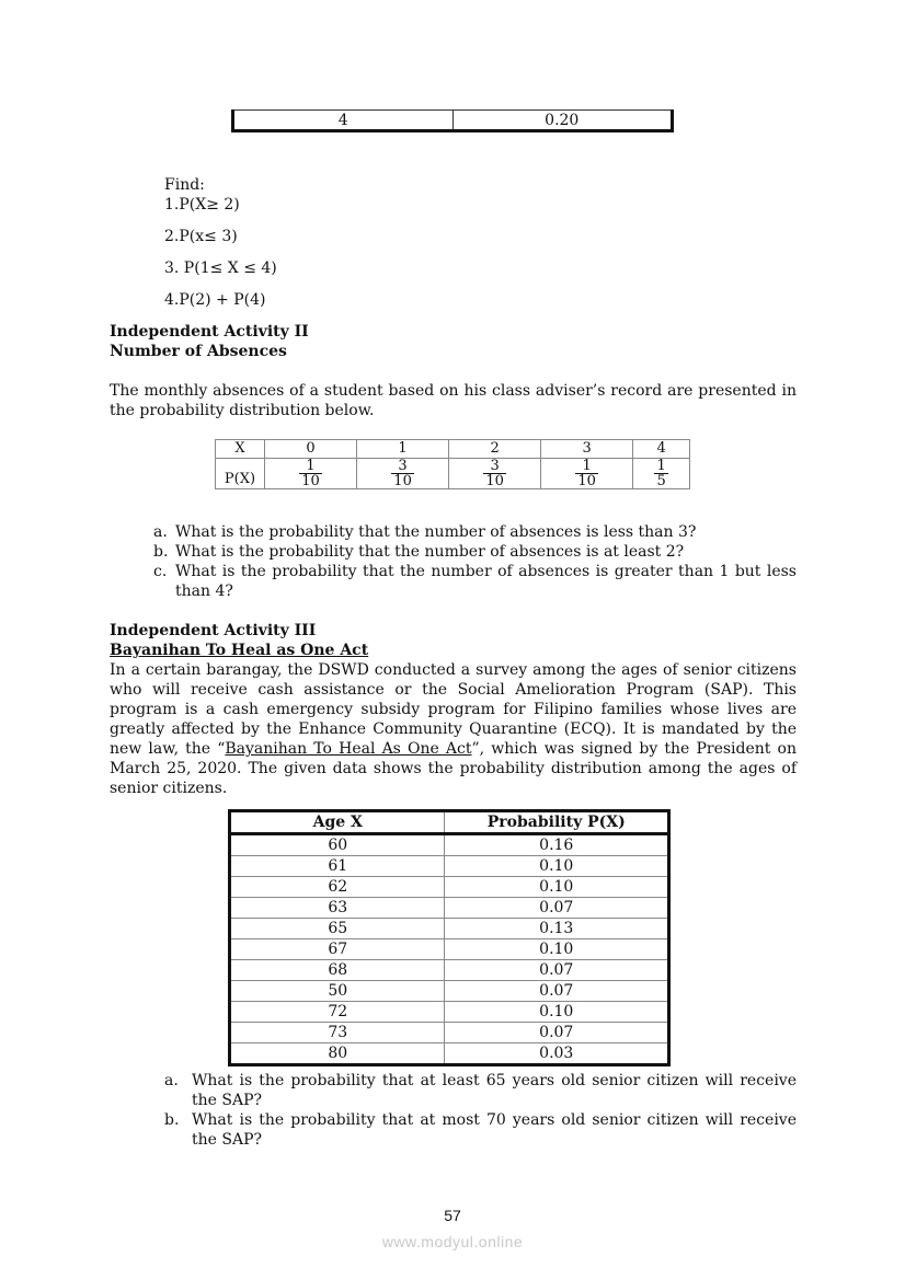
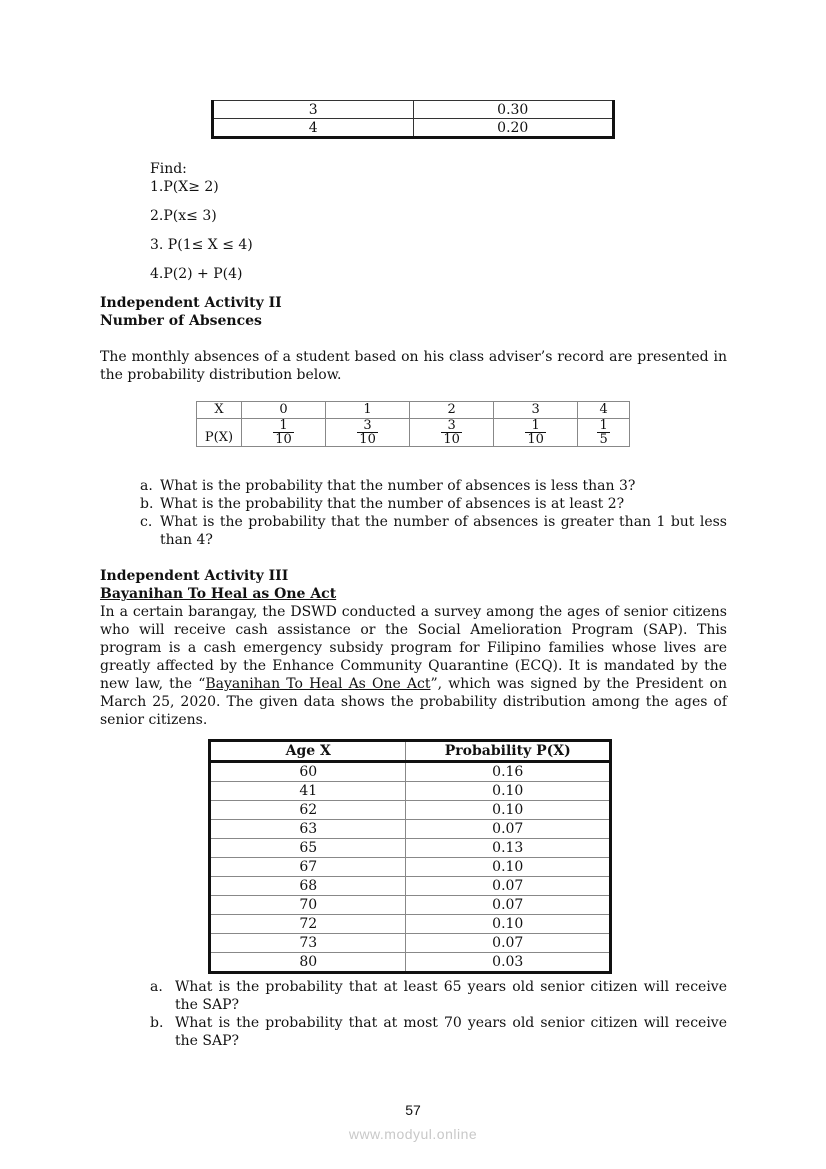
+ 3	0.30
  4	0.20
  Find:
  1.P(X≥ 2)
  2.P(x≤ 3)
  3. P(1≤ X ≤ 4)
  4.P(2) + P(4)
  Independent Activity II
  Number of Absences
  The monthly absences of a student based on his class adviser’s record are presented in the probability distribution below.
  X	0	1	2	3	4
  P(X)	110	310	310	110	15
  a. What is the probability that the number of absences is less than 3?
  b. What is the probability that the number of absences is at least 2?
  c.
  What is the probability that the number of absences is greater than 1 but less than 4?
  Independent Activity III
  Bayanihan To Heal as One Act
  In a certain barangay, the DSWD conducted a survey among the ages of senior citizens who will receive cash assistance or the Social Amelioration Program (SAP). This program is a cash emergency subsidy program for Filipino families whose lives are greatly affected by the Enhance Community Quarantine (ECQ). It is mandated by the new law, the “Bayanihan To Heal As One Act”, which was signed by the President on March 25, 2020. The given data shows the probability distribution among the ages of senior citizens.
  Age X	Probability P(X)
  60	0.16
- 61	0.10
+ 41	0.10
  62	0.10
  63	0.07
  65	0.13
  67	0.10
  68	0.07
- 50	0.07
+ 70	0.07
  72	0.10
  73	0.07
  80	0.03
  a.
  What is the probability that at least 65 years old senior citizen will receive the SAP?
  b.
  What is the probability that at most 70 years old senior citizen will receive the SAP?
  57
  www.modyul.online
